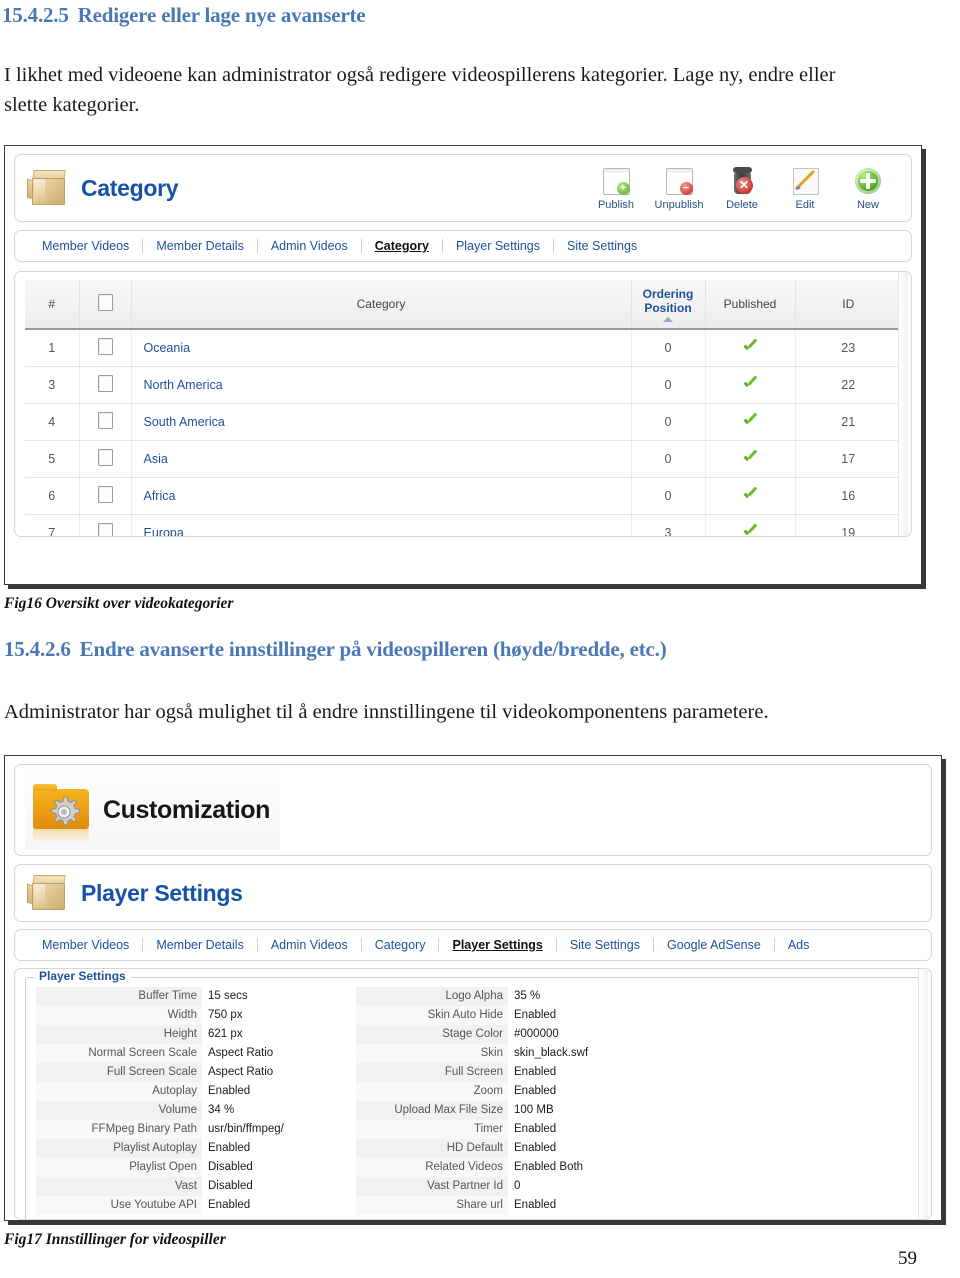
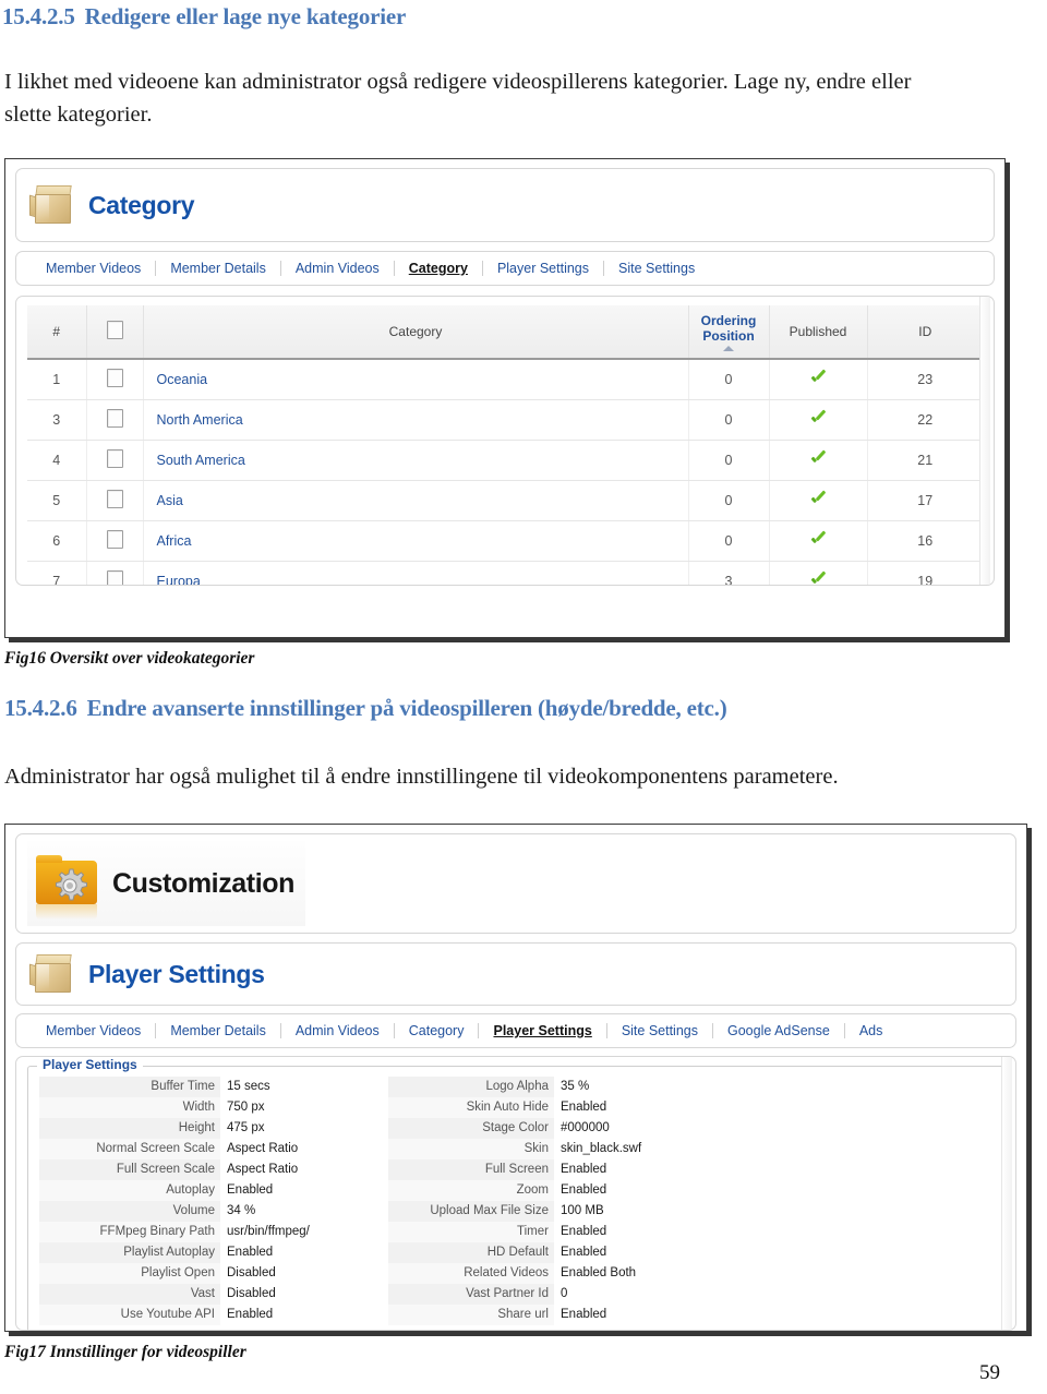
- 15.4.2.5 Redigere eller lage nye avanserte
+ 15.4.2.5 Redigere eller lage nye kategorier
  I likhet med videoene kan administrator også redigere videospillerens kategorier. Lage ny, endre eller slette kategorier.
  Category
- +
- Publish
- −
- Unpublish
- ✕
- Delete
- Edit
- New
  Member Videos
  Member Details
  Admin Videos
  Category
  Player Settings
  Site Settings
  #		Category	Ordering Position	Published	ID
  1		Oceania	0		23
  3		North America	0		22
  4		South America	0		21
  5		Asia	0		17
  6		Africa	0		16
  7		Europa	3		19
  Fig16 Oversikt over videokategorier
  15.4.2.6 Endre avanserte innstillinger på videospilleren (høyde/bredde, etc.)
  Administrator har også mulighet til å endre innstillingene til videokomponentens parametere.
  Customization
  Player Settings
  Member Videos
  Member Details
  Admin Videos
  Category
  Player Settings
  Site Settings
  Google AdSense
  Ads
  Player Settings
  Buffer Time
  15 secs
  Width
  750 px
  Height
- 621 px
+ 475 px
  Normal Screen Scale
  Aspect Ratio
  Full Screen Scale
  Aspect Ratio
  Autoplay
  Enabled
  Volume
  34 %
  FFMpeg Binary Path
  usr/bin/ffmpeg/
  Playlist Autoplay
  Enabled
  Playlist Open
  Disabled
  Vast
  Disabled
  Use Youtube API
  Enabled
  Logo Alpha
  35 %
  Skin Auto Hide
  Enabled
  Stage Color
  #000000
  Skin
  skin_black.swf
  Full Screen
  Enabled
  Zoom
  Enabled
  Upload Max File Size
  100 MB
  Timer
  Enabled
  HD Default
  Enabled
  Related Videos
  Enabled Both
  Vast Partner Id
  0
  Share url
  Enabled
  Fig17 Innstillinger for videospiller
  59
